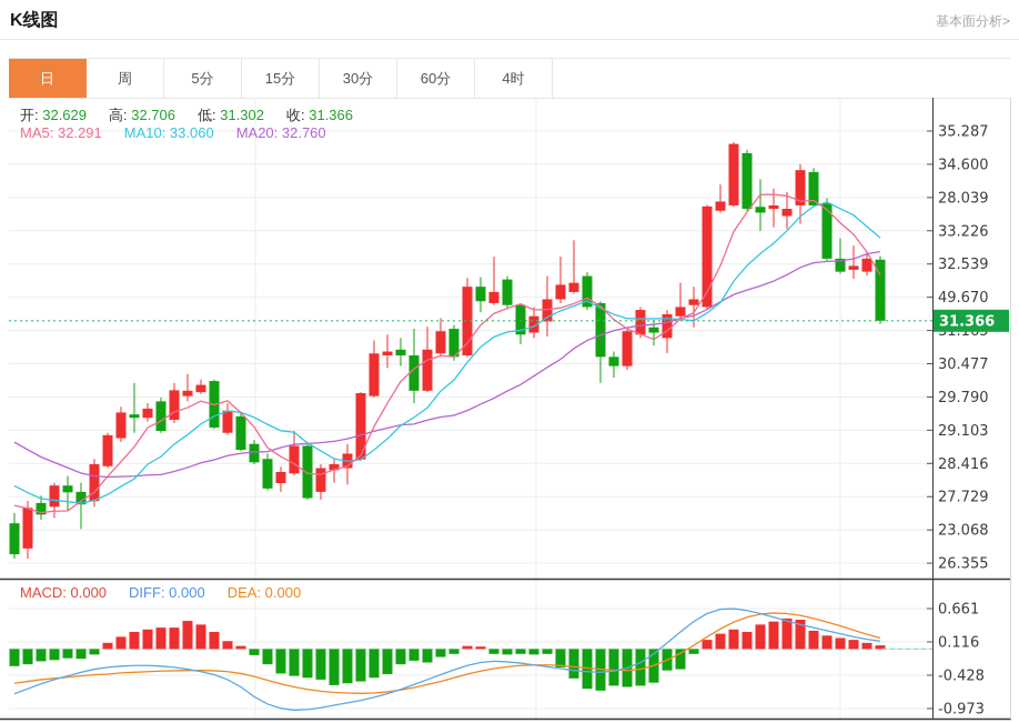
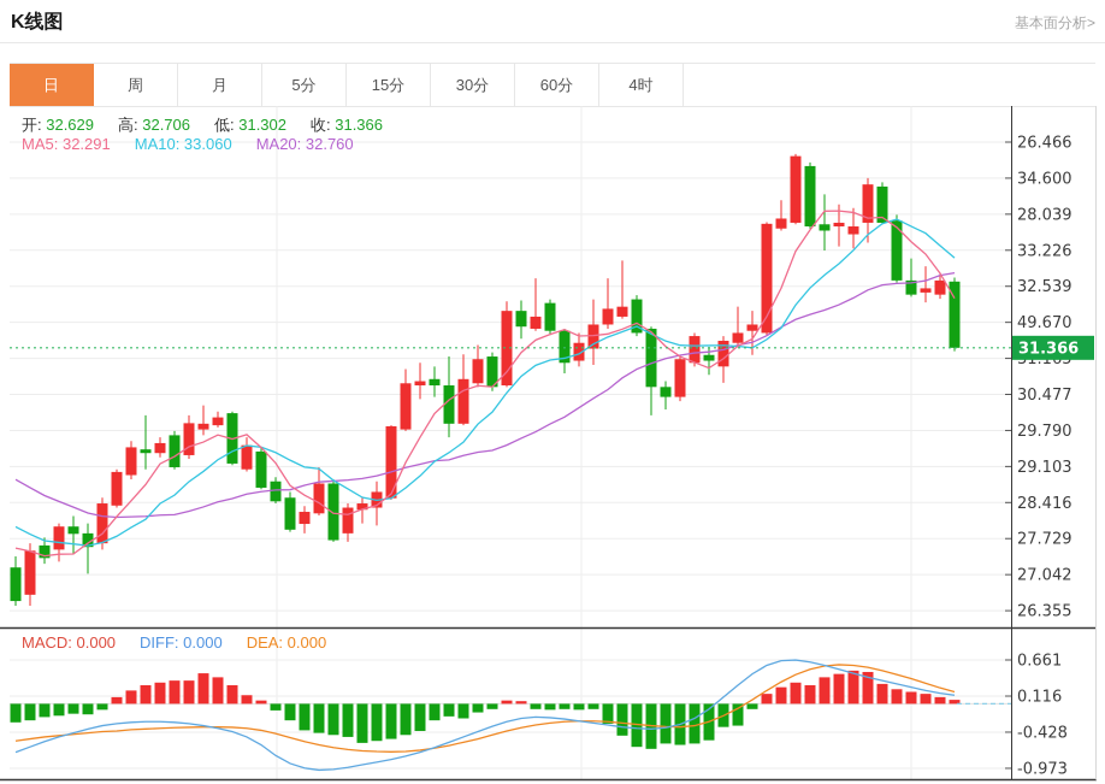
  K线图
  基本面分析>
  日
  周
+ 月
  5分
  15分
  30分
  60分
  4时
- 35.287
+ 26.466
  34.600
  28.039
  33.226
  32.539
  49.670
  30.477
  29.790
  29.103
  28.416
  27.729
- 23.068
+ 27.042
  26.355
  0.661
  0.116
  -0.428
  -0.973
  31.366
  开: 32.629 高: 32.706 低: 31.302 收: 31.366
  MA5: 32.291 MA10: 33.060 MA20: 32.760
  MACD: 0.000 DIFF: 0.000 DEA: 0.000
